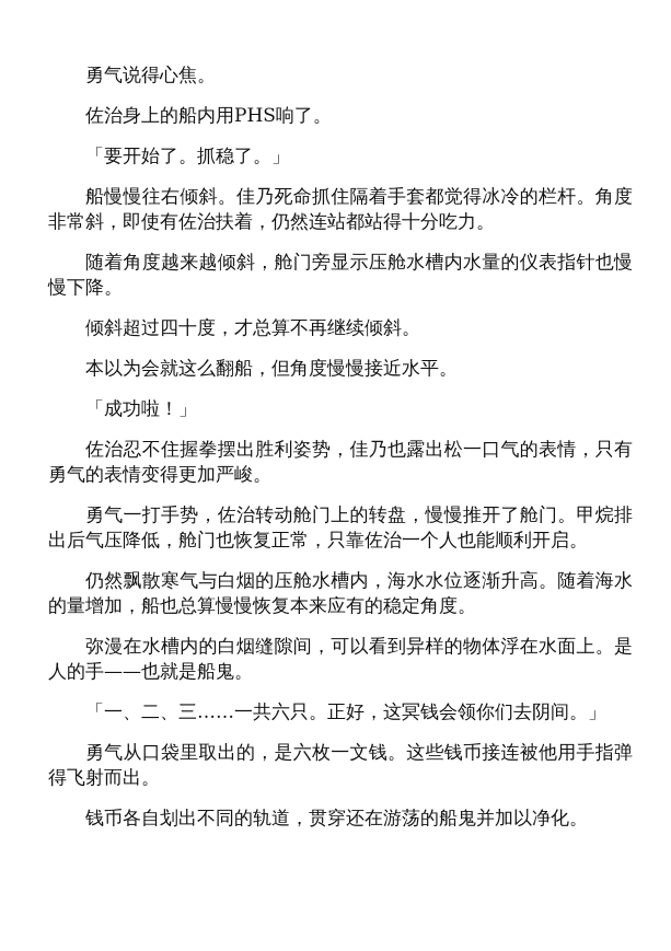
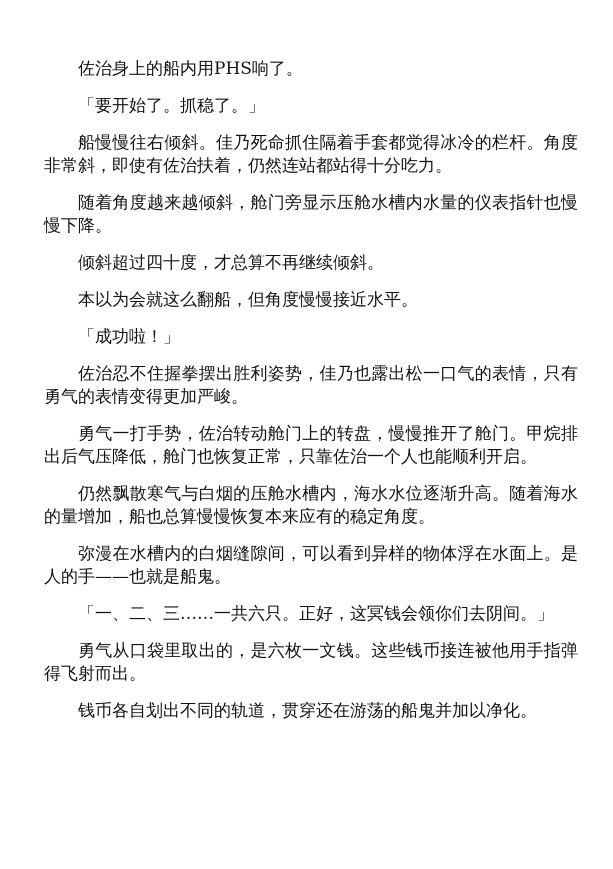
- 勇气说得心焦。
  佐治身上的船内用PHS响了。
  「要开始了。抓稳了。」
  船慢慢往右倾斜。佳乃死命抓住隔着手套都觉得冰冷的栏杆。角度非常斜，即使有佐治扶着，仍然连站都站得十分吃力。
  随着角度越来越倾斜，舱门旁显示压舱水槽内水量的仪表指针也慢慢下降。
  倾斜超过四十度，才总算不再继续倾斜。
  本以为会就这么翻船，但角度慢慢接近水平。
  「成功啦！」
  佐治忍不住握拳摆出胜利姿势，佳乃也露出松一口气的表情，只有勇气的表情变得更加严峻。
  勇气一打手势，佐治转动舱门上的转盘，慢慢推开了舱门。甲烷排出后气压降低，舱门也恢复正常，只靠佐治一个人也能顺利开启。
  仍然飘散寒气与白烟的压舱水槽内，海水水位逐渐升高。随着海水的量增加，船也总算慢慢恢复本来应有的稳定角度。
  弥漫在水槽内的白烟缝隙间，可以看到异样的物体浮在水面上。是人的手——也就是船鬼。
  「一、二、三……一共六只。正好，这冥钱会领你们去阴间。」
  勇气从口袋里取出的，是六枚一文钱。这些钱币接连被他用手指弹得飞射而出。
  钱币各自划出不同的轨道，贯穿还在游荡的船鬼并加以净化。
